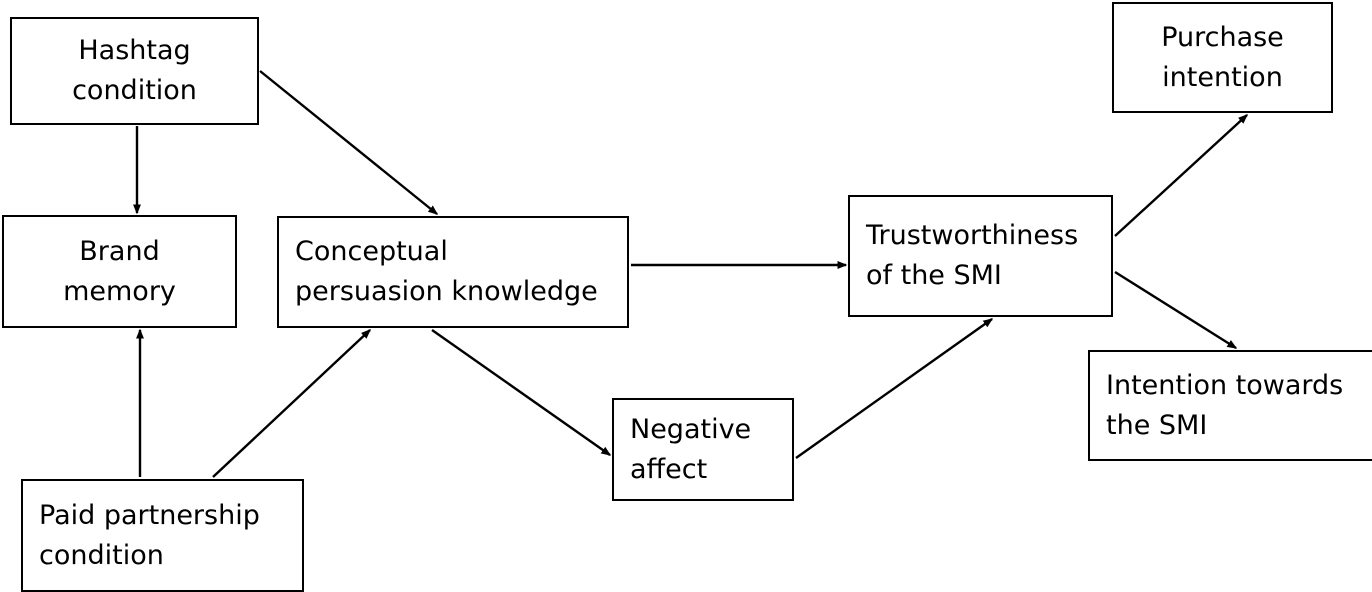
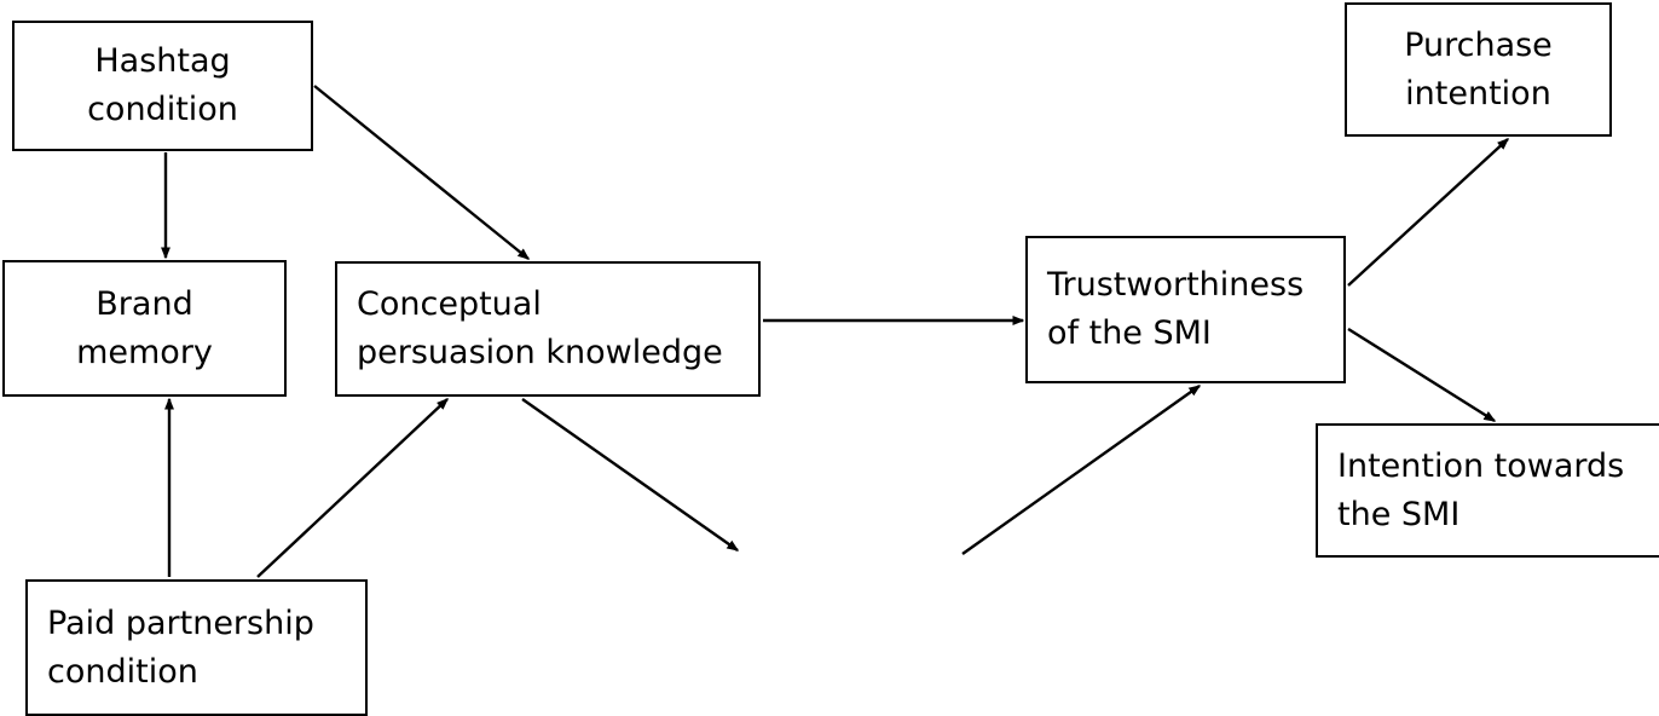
  Hashtag
  condition
  Brand
  memory
  Conceptual
  persuasion knowledge
  Paid partnership
  condition
- Negative
- affect
  Trustworthiness
  of the SMI
  Purchase
  intention
  Intention towards
  the SMI
